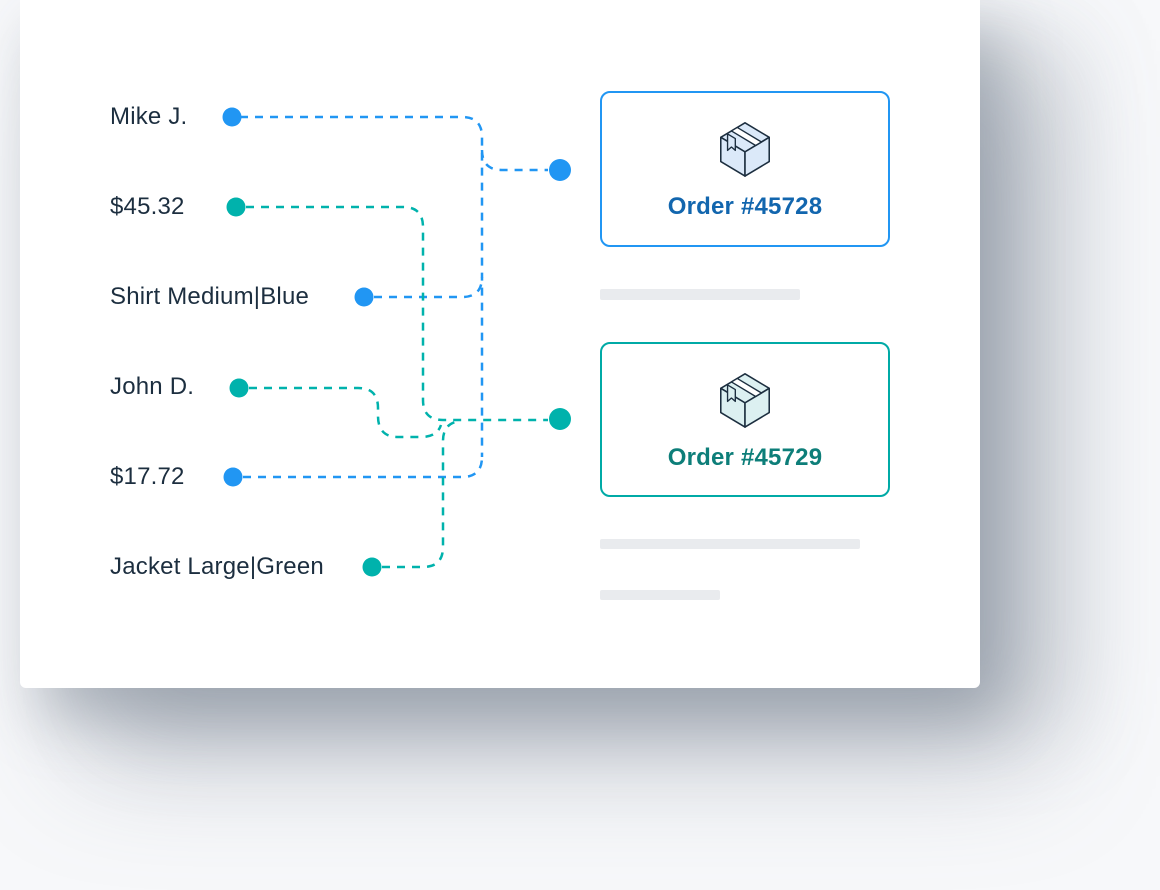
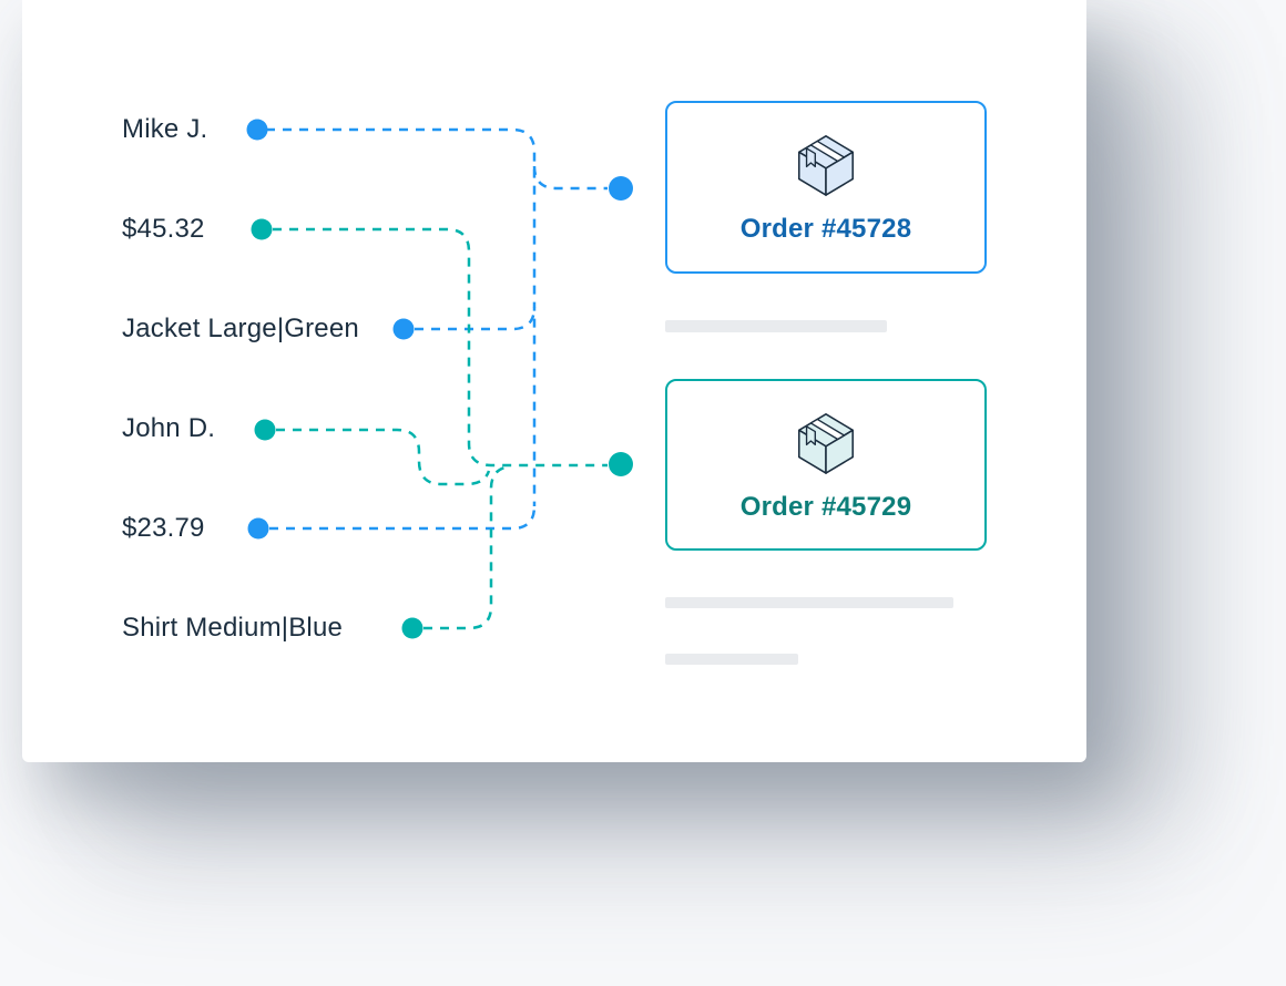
  Mike J.
  $45.32
- Shirt Medium|Blue
+ Jacket Large|Green
  John D.
- $17.72
+ $23.79
- Jacket Large|Green
+ Shirt Medium|Blue
  Order #45728
  Order #45729
